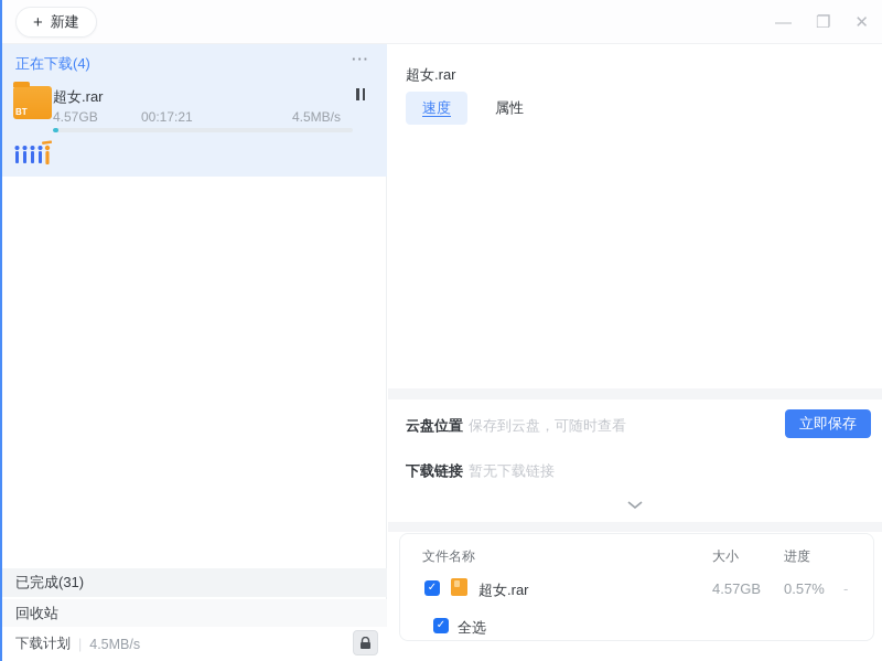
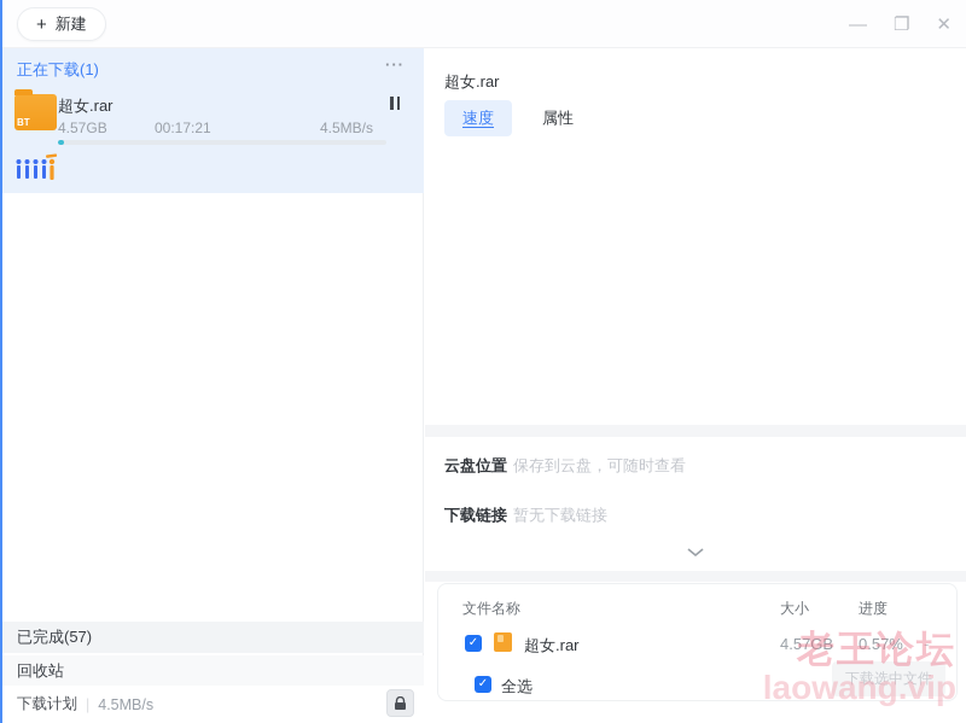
  +
  新建
  —
  ❐
  ✕
- 正在下载(4)
+ 正在下载(1)
  ···
  BT
  超女.rar
  4.57GB
  00:17:21
  4.5MB/s
- 已完成(31)
+ 已完成(57)
  回收站
  下载计划
  |
  4.5MB/s
  超女.rar
  速度
  属性
  云盘位置
  保存到云盘，可随时查看
- 立即保存
  下载链接
  暂无下载链接
  文件名称
  大小
  进度
  ✓
  超女.rar
  4.57GB
  0.57%
  -
  ✓
  全选
+ 下载选中文件
+ 老王论坛
+ laowang.vip
